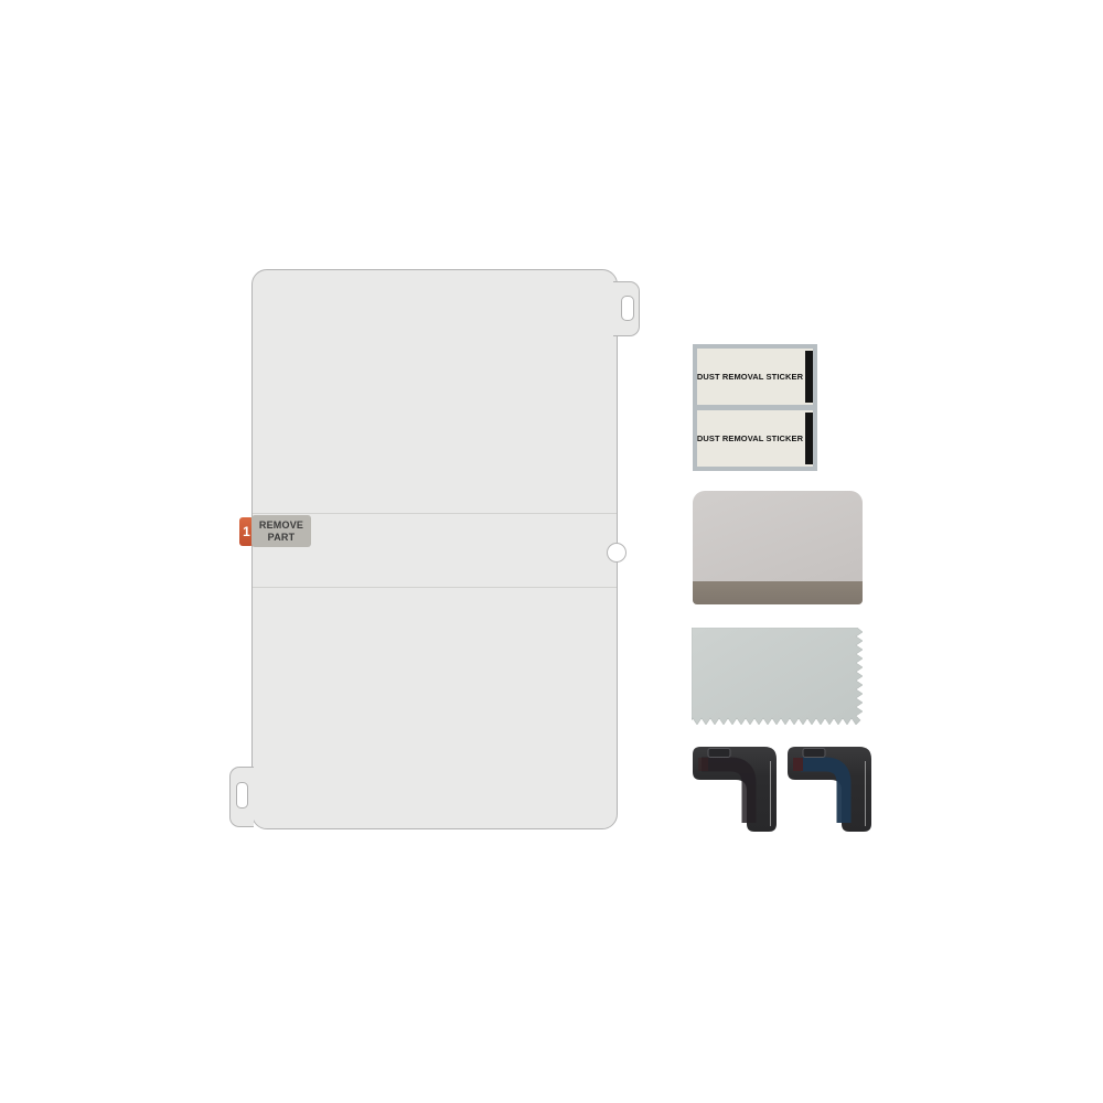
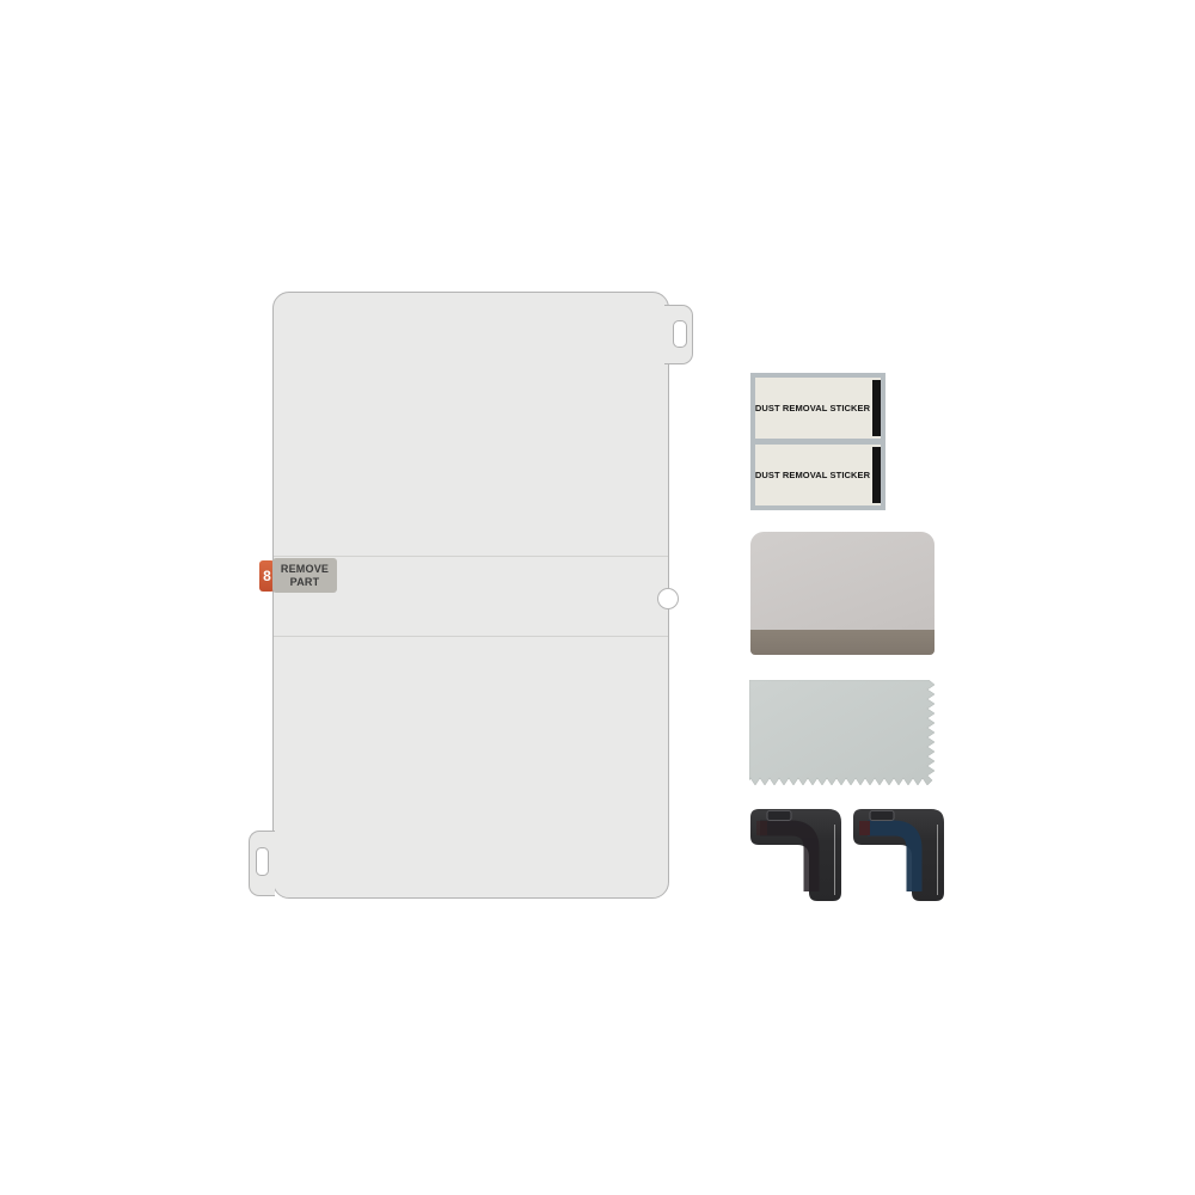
- 1
+ 8
  REMOVE
  PART
  DUST REMOVAL STICKER
  DUST REMOVAL STICKER
